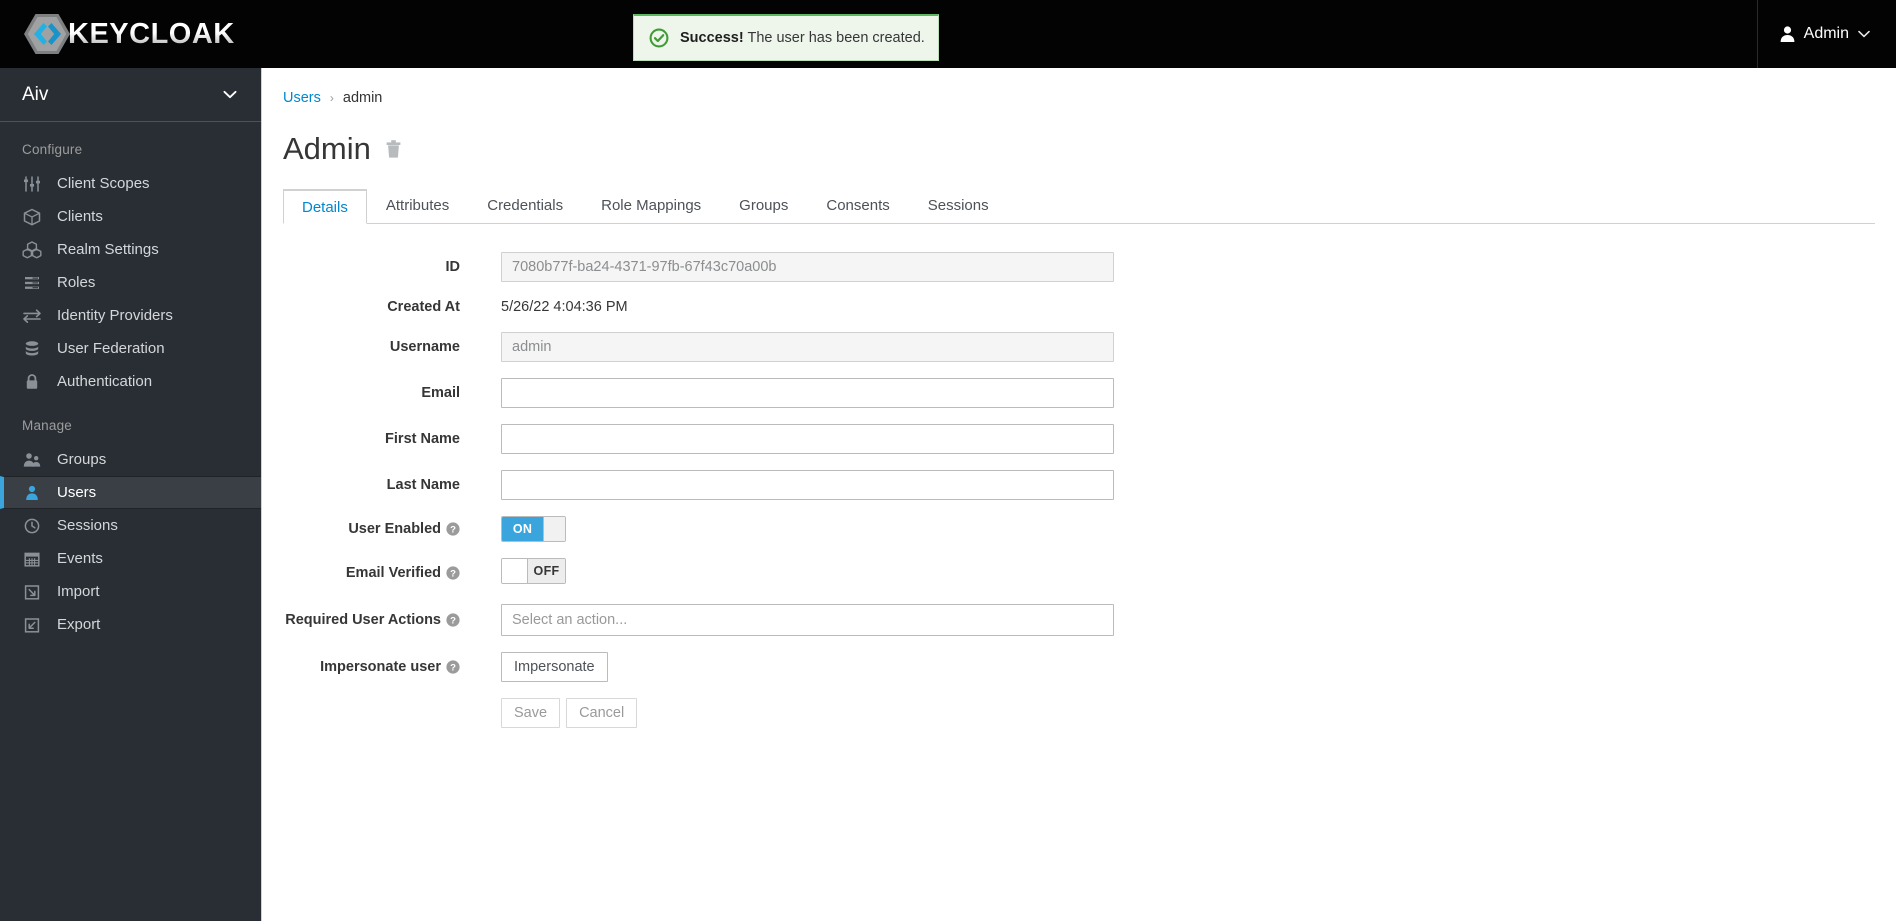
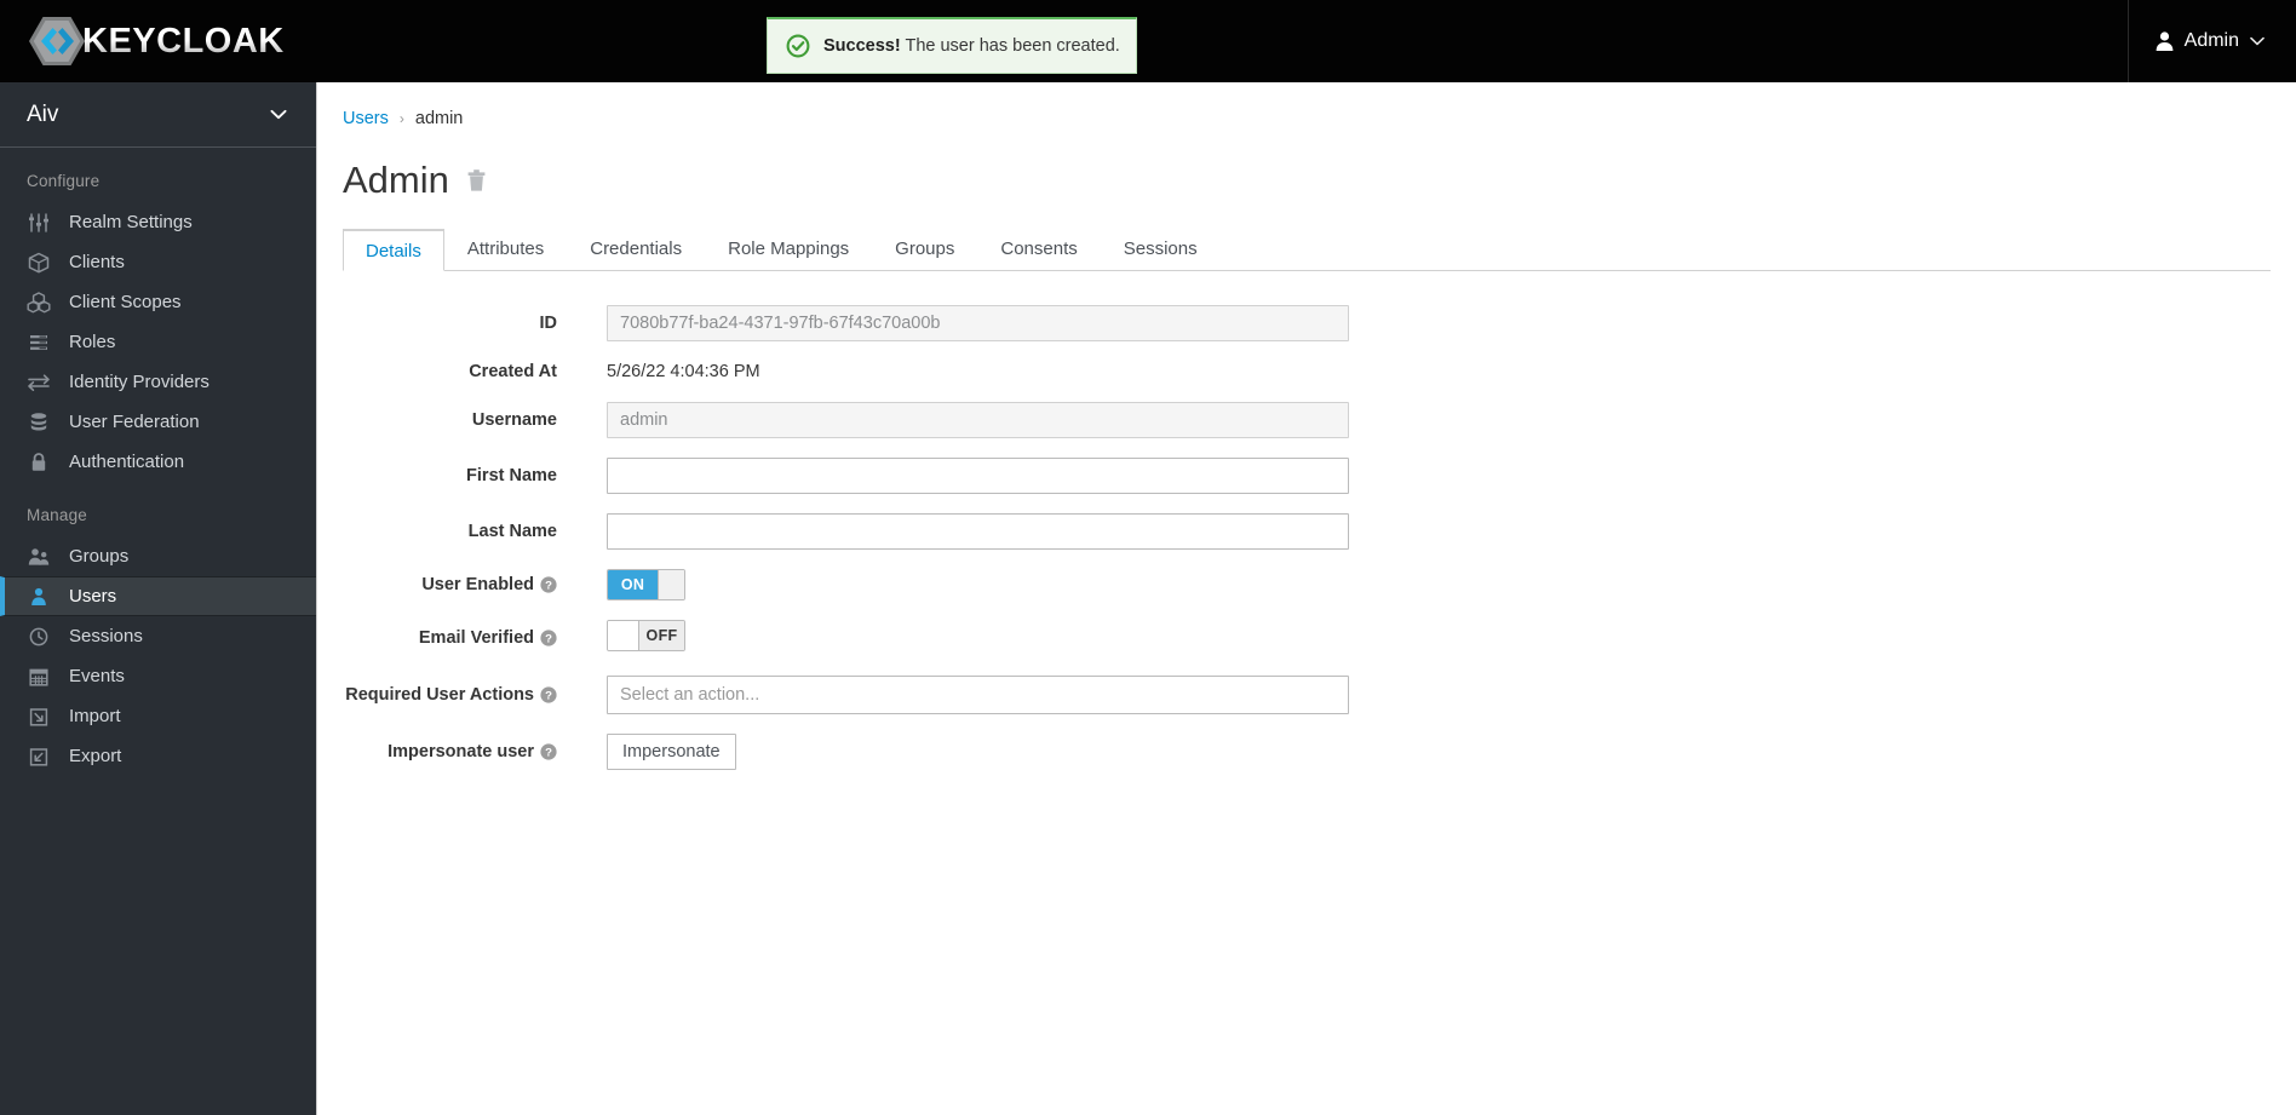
  KEYCLOAK
  Admin
  Success! The user has been created.
  Aiv
  Configure
- Client Scopes
+ Realm Settings
  Clients
- Realm Settings
+ Client Scopes
  Roles
  Identity Providers
  User Federation
  Authentication
  Manage
  Groups
  Users
  Sessions
  Events
  Import
  Export
  Users
  ›
  admin
  Admin
  Details
  Attributes
  Credentials
  Role Mappings
  Groups
  Consents
  Sessions
  ID
  7080b77f-ba24-4371-97fb-67f43c70a00b
  Created At
  5/26/22 4:04:36 PM
  Username
  admin
- Email
  First Name
  Last Name
  User Enabled
  ?
  ON
  Email Verified
  ?
  OFF
  Required User Actions
  ?
  Select an action...
  Impersonate user
  ?
  Impersonate
- Save
- Cancel
